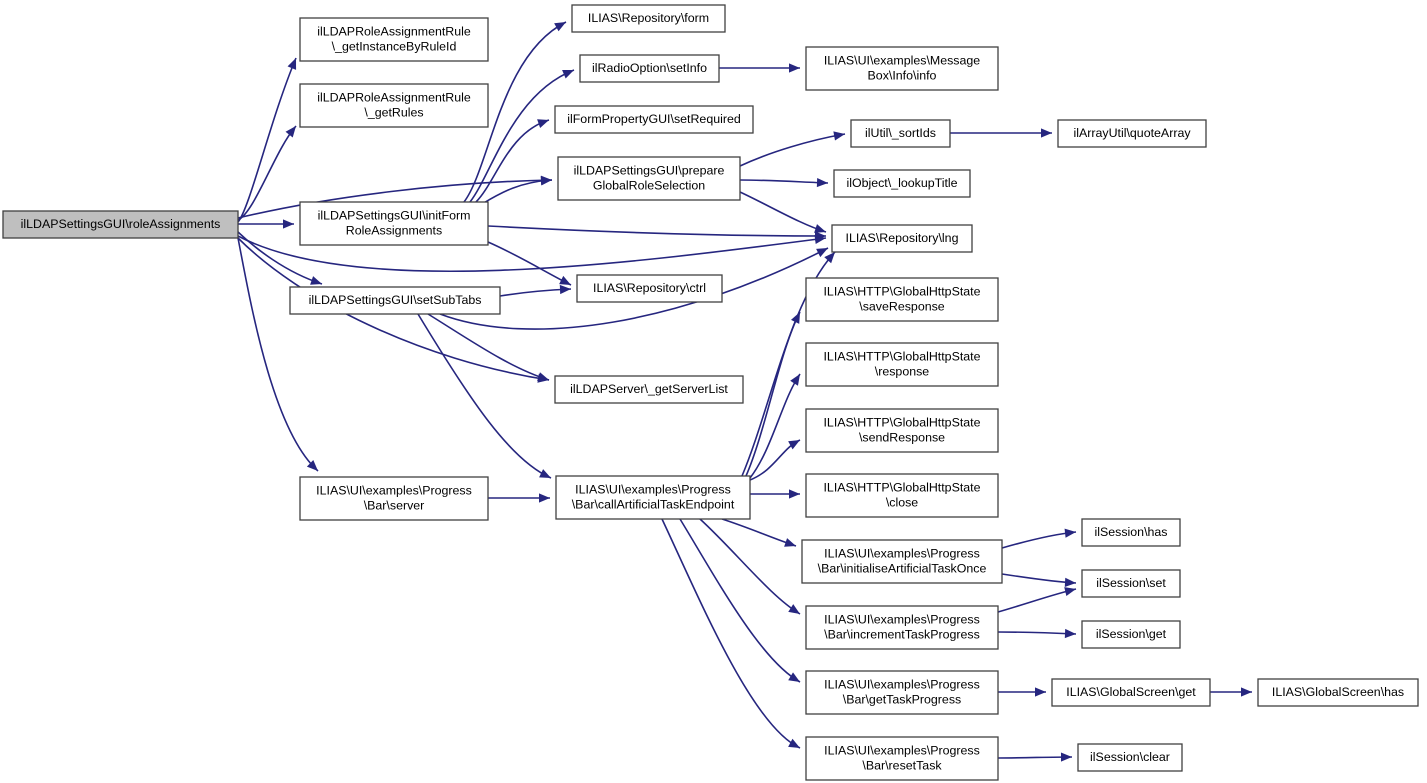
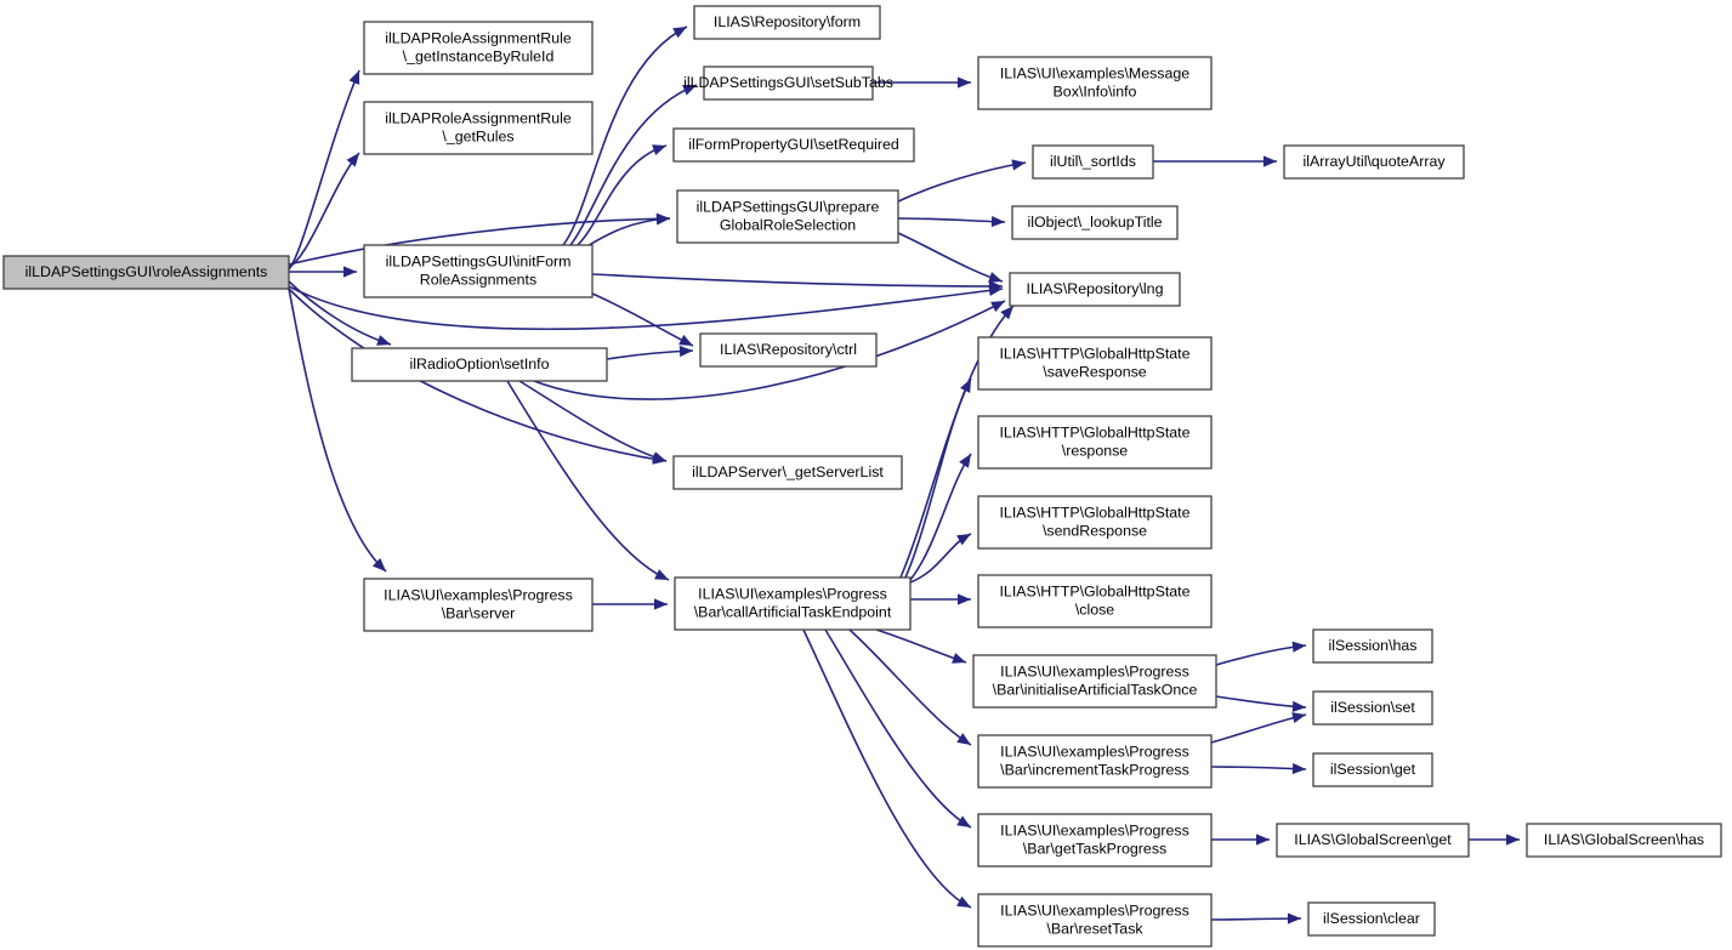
  ilLDAPSettingsGUI\roleAssignments
  ilLDAPRoleAssignmentRule
  \_getInstanceByRuleId
  ilLDAPRoleAssignmentRule
  \_getRules
  ilLDAPSettingsGUI\initForm
  RoleAssignments
- ilLDAPSettingsGUI\setSubTabs
+ ilRadioOption\setInfo
  ILIAS\UI\examples\Progress
  \Bar\server
  ILIAS\Repository\form
- ilRadioOption\setInfo
+ ilLDAPSettingsGUI\setSubTabs
  ilFormPropertyGUI\setRequired
  ilLDAPSettingsGUI\prepare
  GlobalRoleSelection
  ILIAS\Repository\ctrl
  ilLDAPServer\_getServerList
  ILIAS\UI\examples\Progress
  \Bar\callArtificialTaskEndpoint
  ILIAS\UI\examples\Message
  Box\Info\info
  ilUtil\_sortIds
  ilObject\_lookupTitle
  ILIAS\Repository\lng
  ILIAS\HTTP\GlobalHttpState
  \saveResponse
  ILIAS\HTTP\GlobalHttpState
  \response
  ILIAS\HTTP\GlobalHttpState
  \sendResponse
  ILIAS\HTTP\GlobalHttpState
  \close
  ILIAS\UI\examples\Progress
  \Bar\initialiseArtificialTaskOnce
  ILIAS\UI\examples\Progress
  \Bar\incrementTaskProgress
  ILIAS\UI\examples\Progress
  \Bar\getTaskProgress
  ILIAS\UI\examples\Progress
  \Bar\resetTask
  ilArrayUtil\quoteArray
  ilSession\has
  ilSession\set
  ilSession\get
  ILIAS\GlobalScreen\get
  ILIAS\GlobalScreen\has
  ilSession\clear
